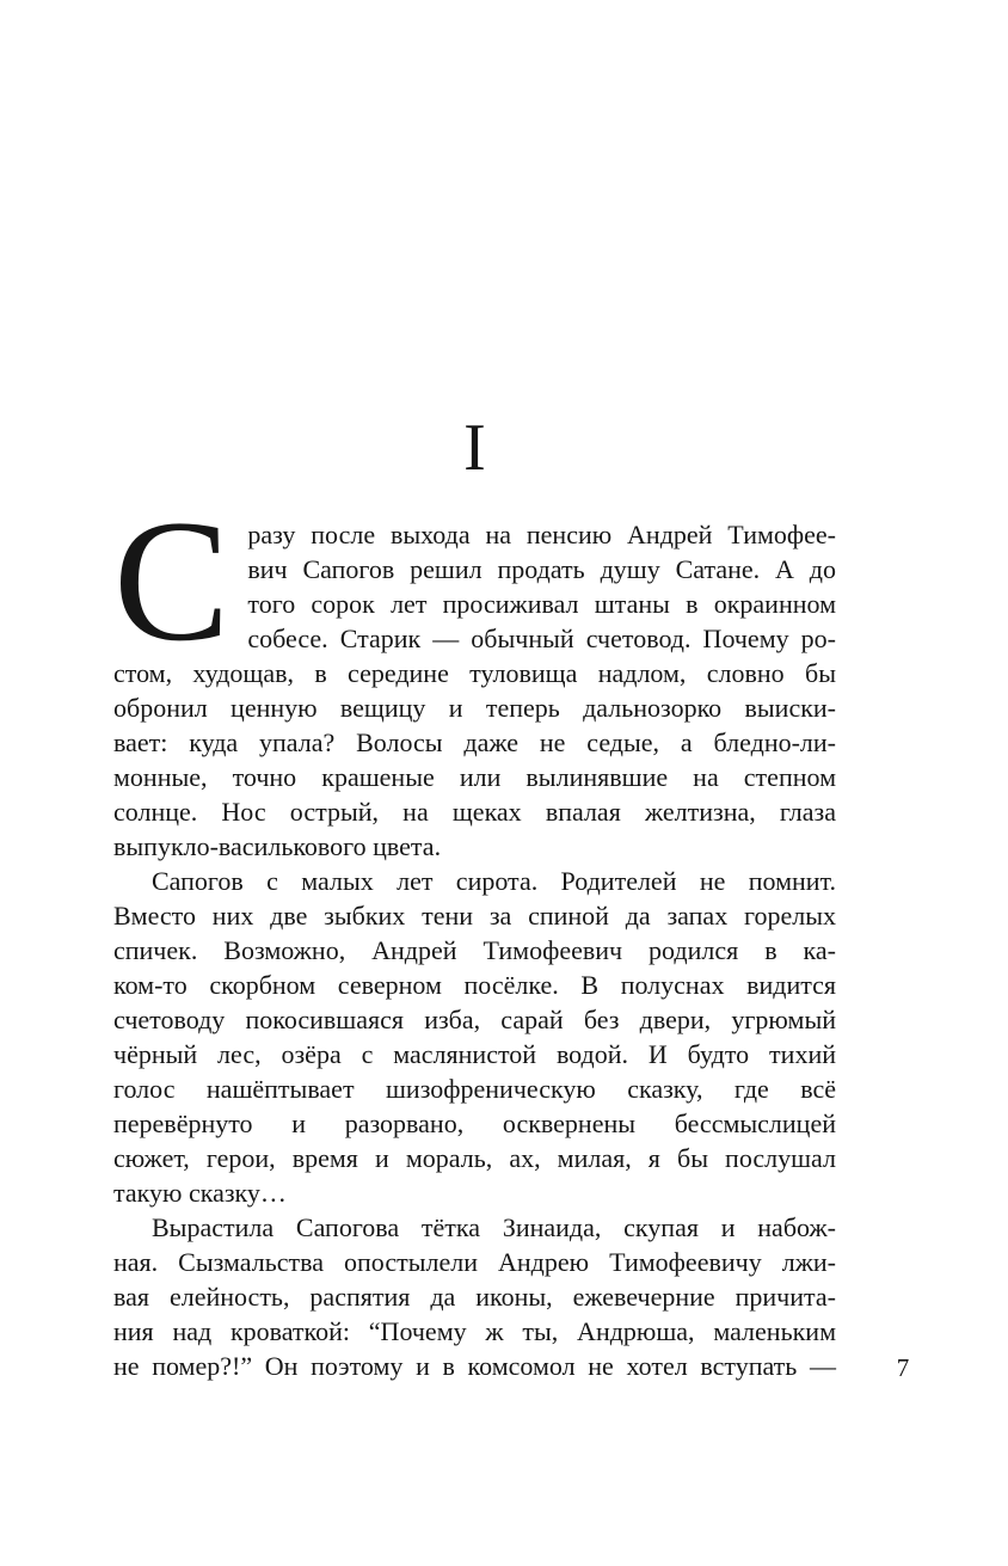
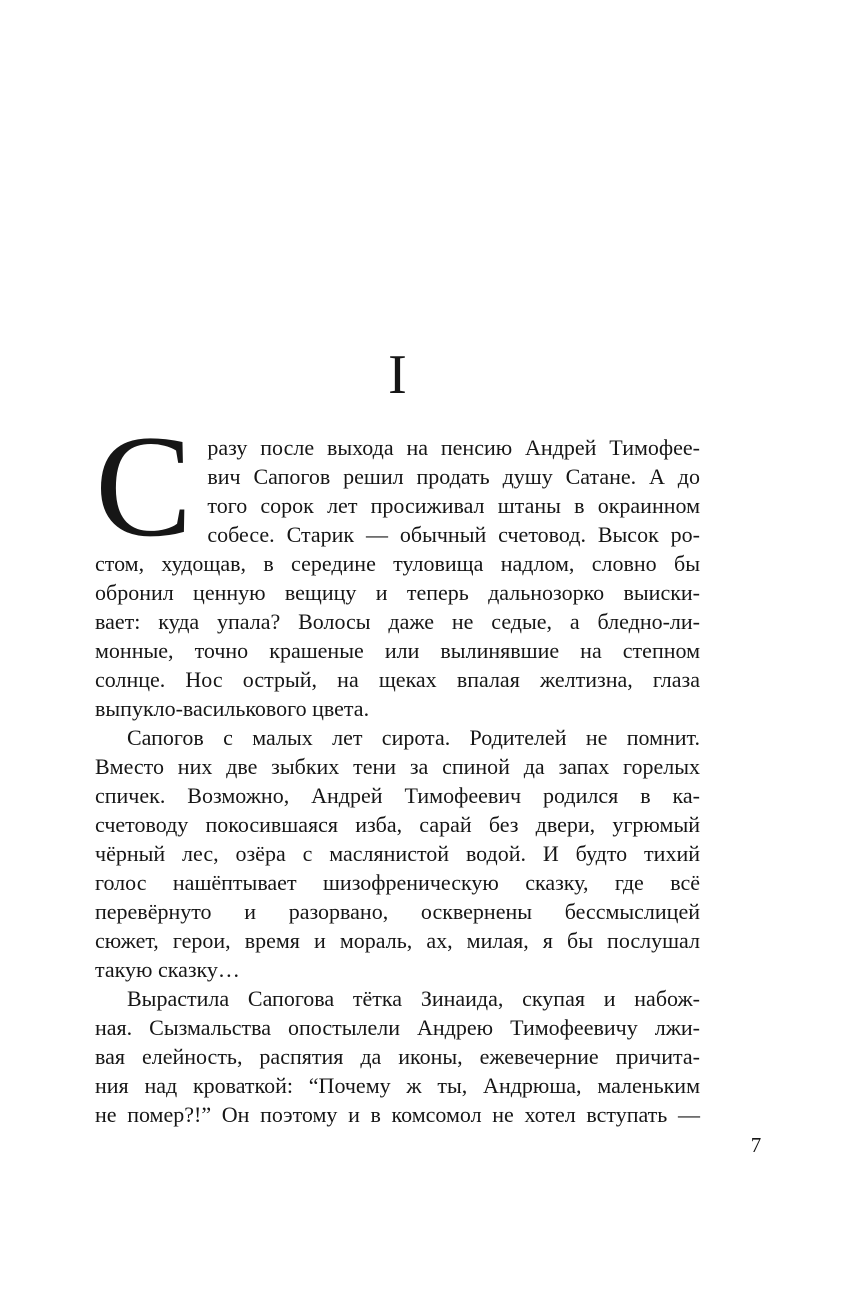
  I
  С
  разу после выхода на пенсию Андрей Тимофее-
  вич Сапогов решил продать душу Сатане. А до
  того сорок лет просиживал штаны в окраинном
- собесе. Старик — обычный счетовод. Почему ро-
+ собесе. Старик — обычный счетовод. Высок ро-
  стом, худощав, в середине туловища надлом, словно бы
  обронил ценную вещицу и теперь дальнозорко выиски-
  вает: куда упала? Волосы даже не седые, а бледно-ли-
  монные, точно крашеные или вылинявшие на степном
  солнце. Нос острый, на щеках впалая желтизна, глаза
  выпукло-василькового цвета.
  Сапогов с малых лет сирота. Родителей не помнит.
  Вместо них две зыбких тени за спиной да запах горелых
  спичек. Возможно, Андрей Тимофеевич родился в ка-
- ком-то скорбном северном посёлке. В полуснах видится
  счетоводу покосившаяся изба, сарай без двери, угрюмый
  чёрный лес, озёра с маслянистой водой. И будто тихий
  голос нашёптывает шизофреническую сказку, где всё
  перевёрнуто и разорвано, осквернены бессмыслицей
  сюжет, герои, время и мораль, ах, милая, я бы послушал
  такую сказку…
  Вырастила Сапогова тётка Зинаида, скупая и набож-
  ная. Сызмальства опостылели Андрею Тимофеевичу лжи-
  вая елейность, распятия да иконы, ежевечерние причита-
  ния над кроваткой: “Почему ж ты, Андрюша, маленьким
  не помер?!” Он поэтому и в комсомол не хотел вступать —
  7
